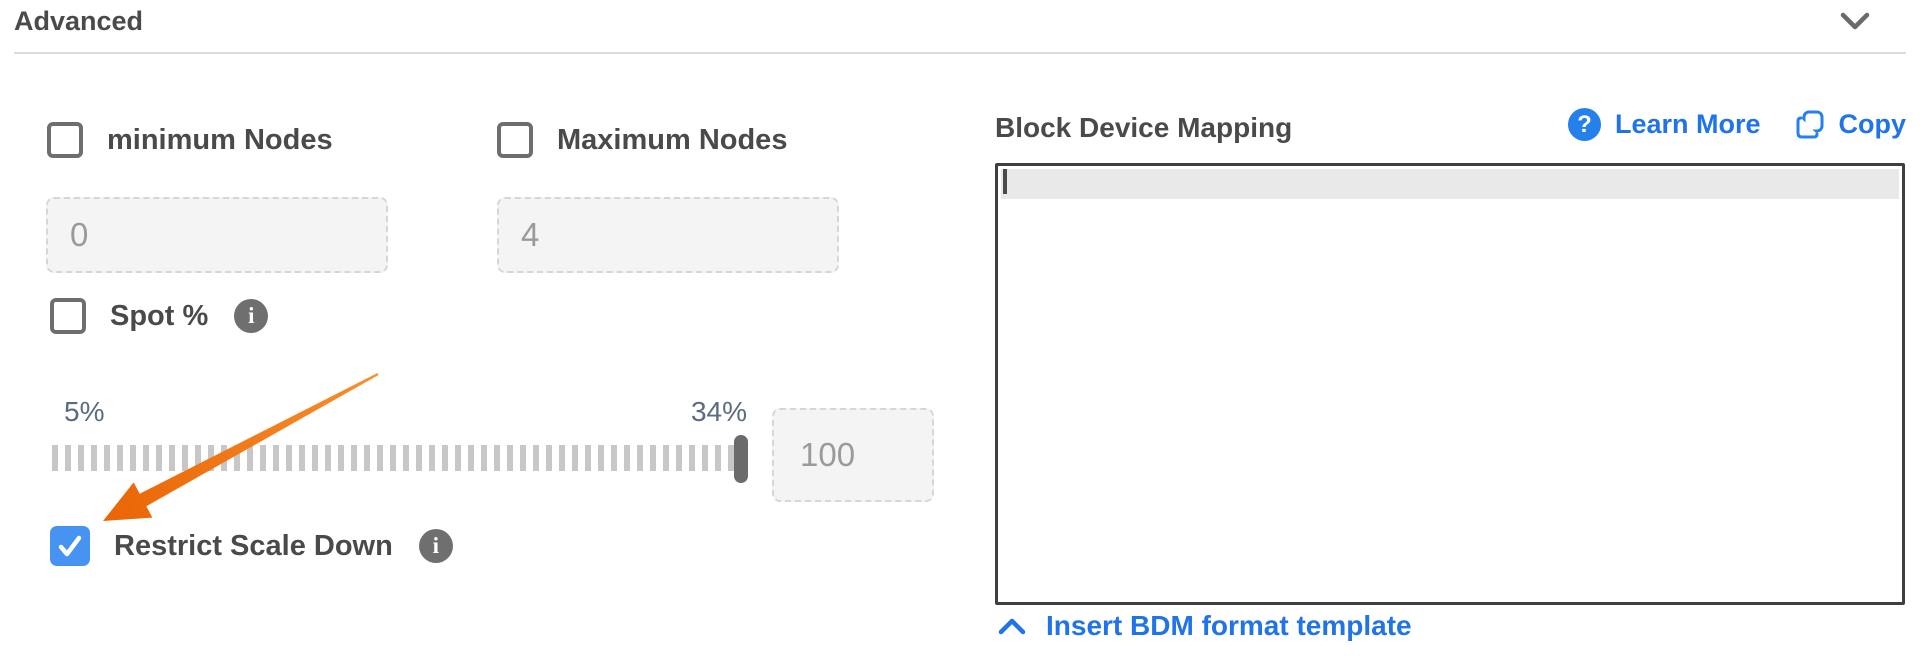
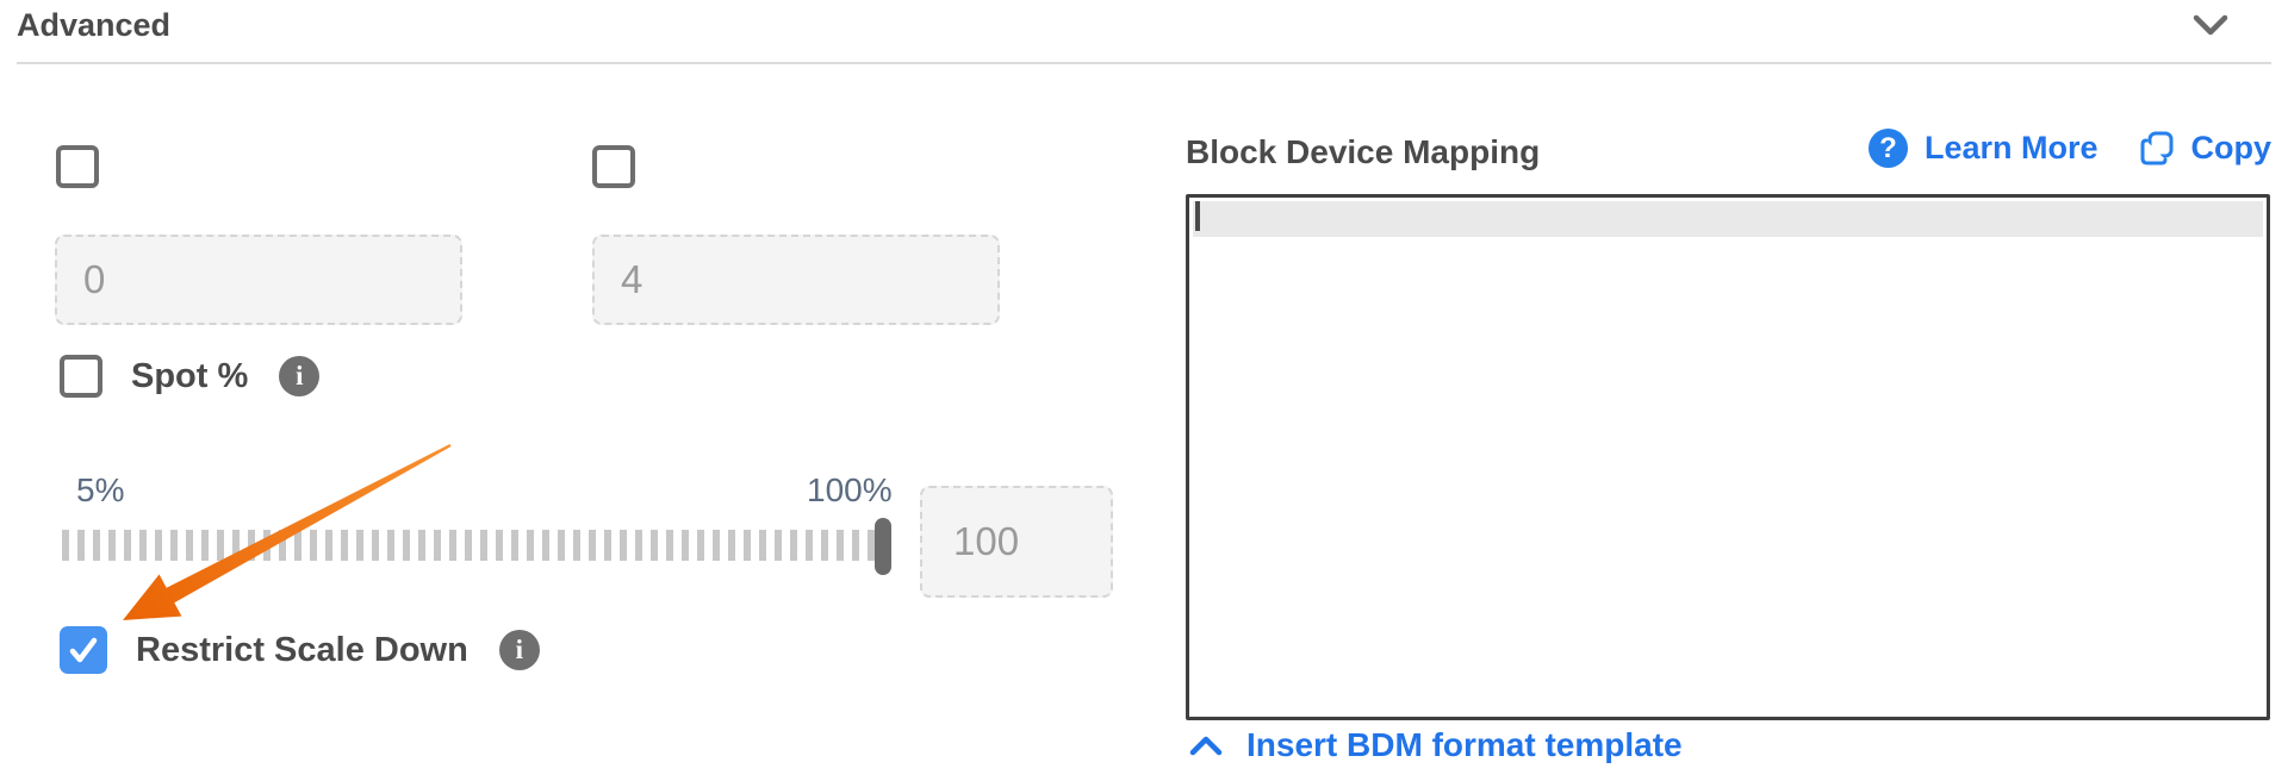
  Advanced
- minimum Nodes
- Maximum Nodes
  0
  4
  Spot %
  i
  5%
- 34%
+ 100%
  100
  Restrict Scale Down
  i
  Block Device Mapping
  ?
  Learn More
  Copy
  Insert BDM format template
